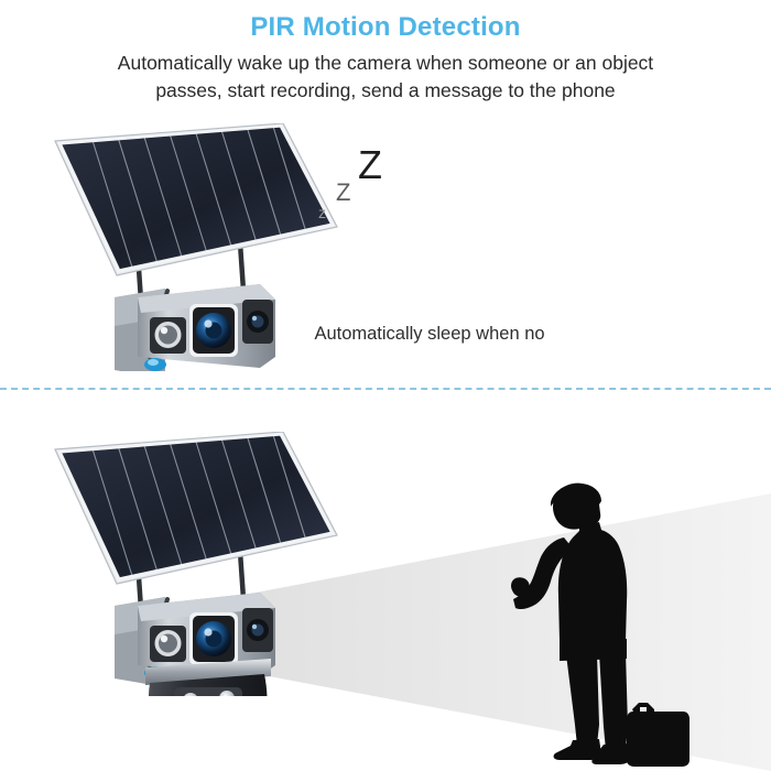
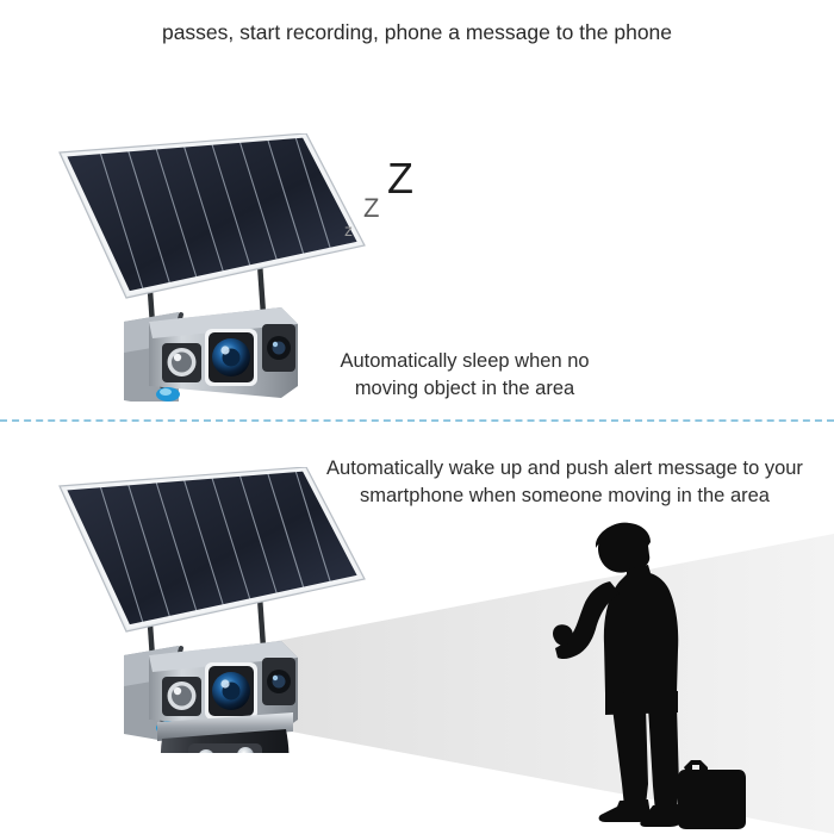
- PIR Motion Detection
- Automatically wake up the camera when someone or an object
- passes, start recording, send a message to the phone
+ passes, start recording, phone a message to the phone
  z
  Z
  Z
  Automatically sleep when no
+ moving object in the area
+ Automatically wake up and push alert message to your
+ smartphone when someone moving in the area
